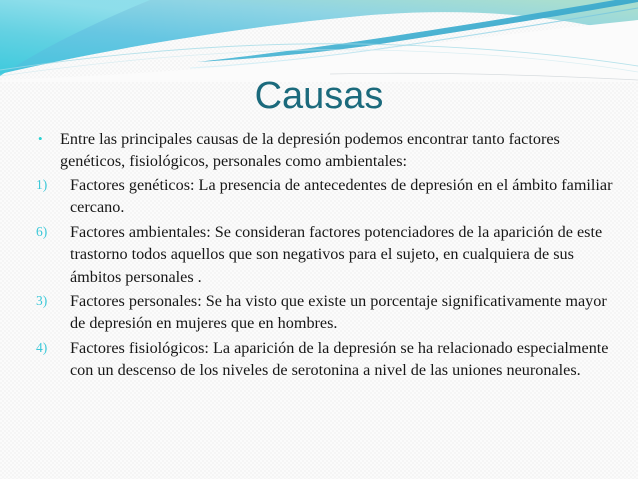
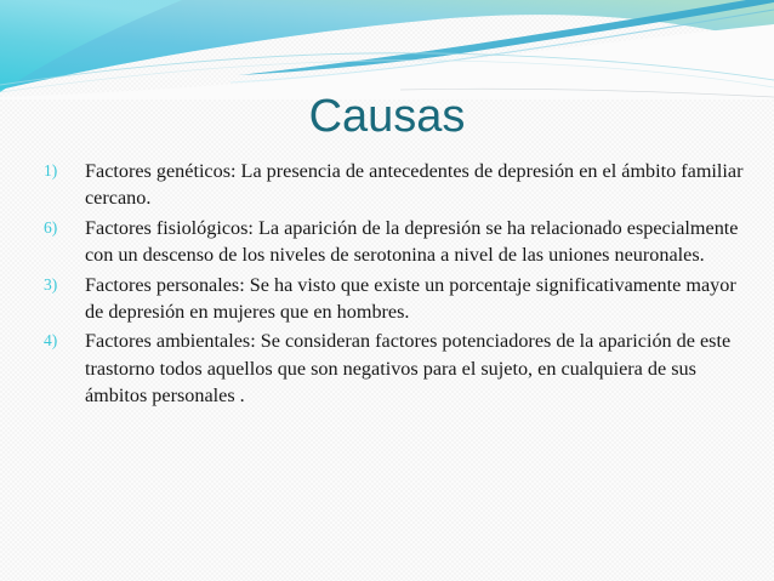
  Causas
- •
- Entre las principales causas de la depresión podemos encontrar tanto factores genéticos, fisiológicos, personales como ambientales:
  1)
  Factores genéticos: La presencia de antecedentes de depresión en el ámbito familiar cercano.
  6)
- Factores ambientales: Se consideran factores potenciadores de la aparición de este trastorno todos aquellos que son negativos para el sujeto, en cualquiera de sus ámbitos personales .
+ Factores fisiológicos: La aparición de la depresión se ha relacionado especialmente con un descenso de los niveles de serotonina a nivel de las uniones neuronales.
  3)
  Factores personales: Se ha visto que existe un porcentaje significativamente mayor de depresión en mujeres que en hombres.
  4)
- Factores fisiológicos: La aparición de la depresión se ha relacionado especialmente con un descenso de los niveles de serotonina a nivel de las uniones neuronales.
+ Factores ambientales: Se consideran factores potenciadores de la aparición de este trastorno todos aquellos que son negativos para el sujeto, en cualquiera de sus ámbitos personales .
